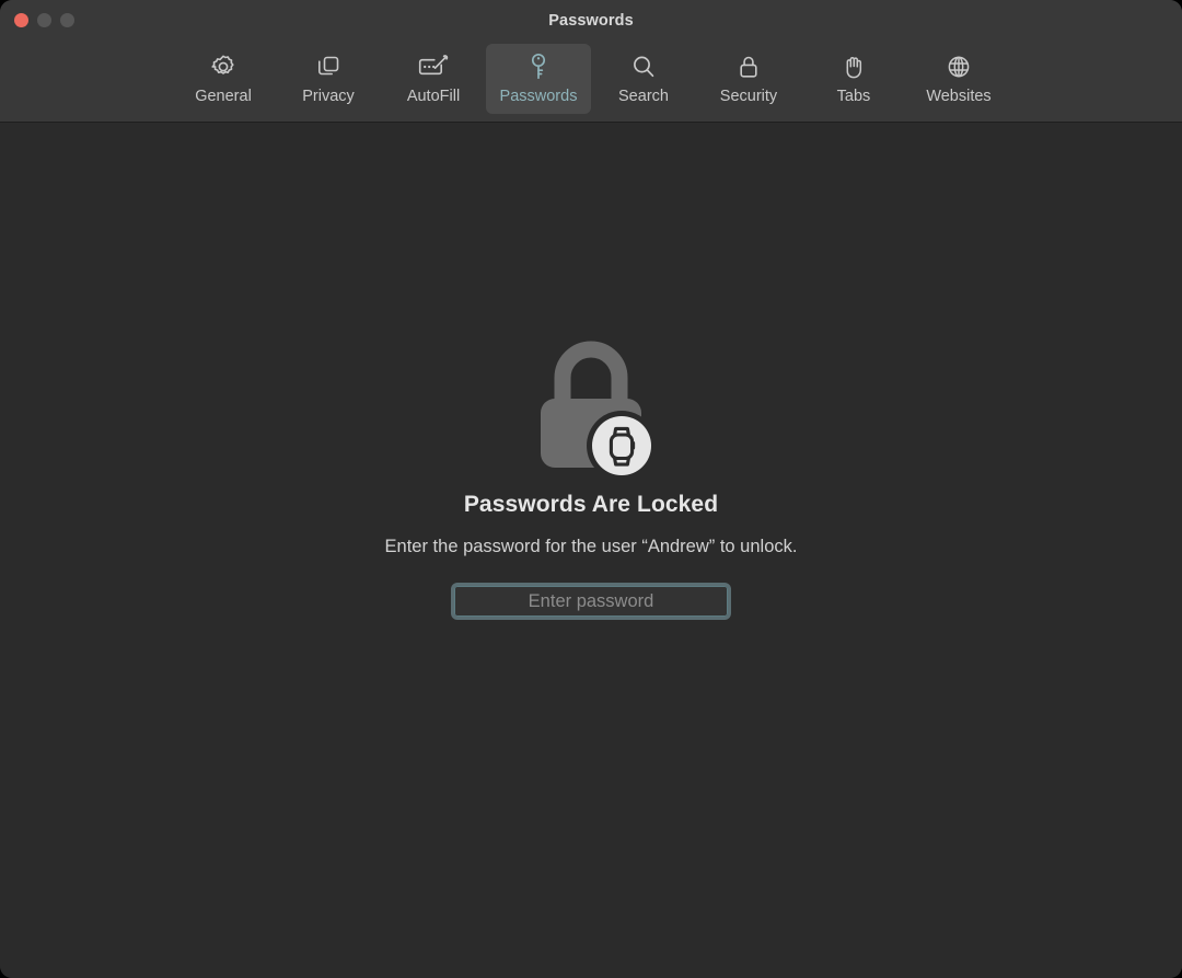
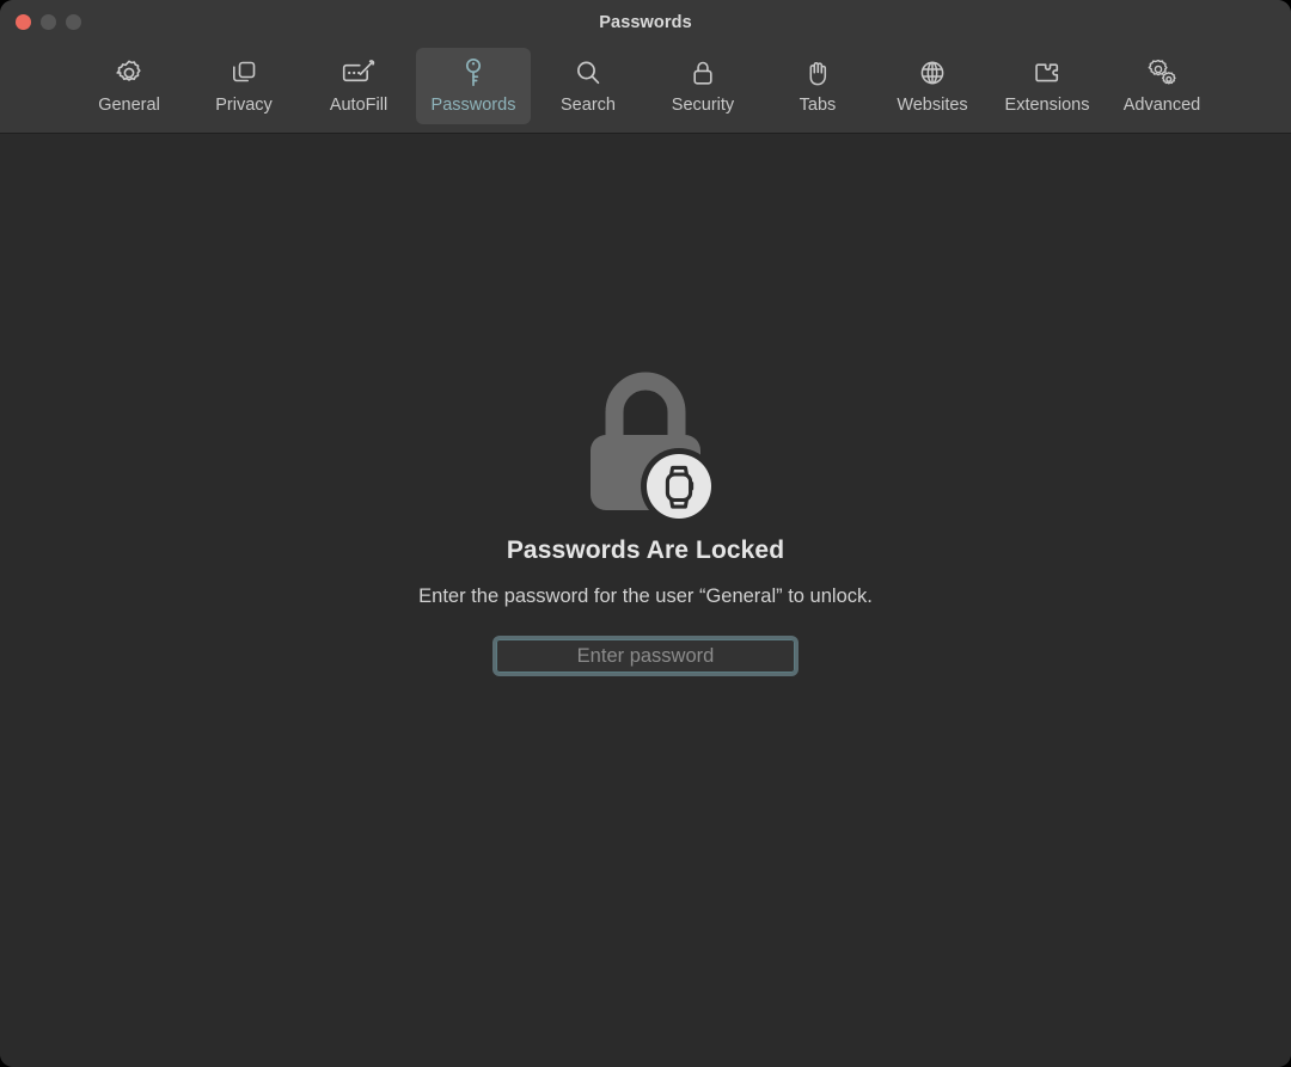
  Passwords
  General
  Privacy
  AutoFill
  Passwords
  Search
  Security
  Tabs
  Websites
+ Extensions
+ Advanced
  Passwords Are Locked
- Enter the password for the user “Andrew” to unlock.
+ Enter the password for the user “General” to unlock.
  Enter password
